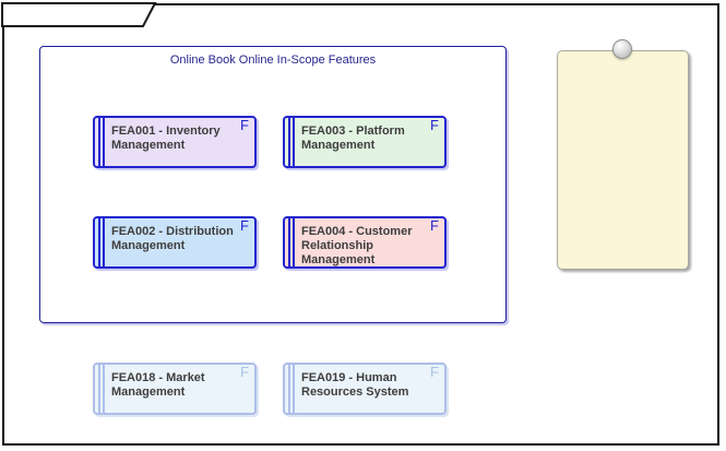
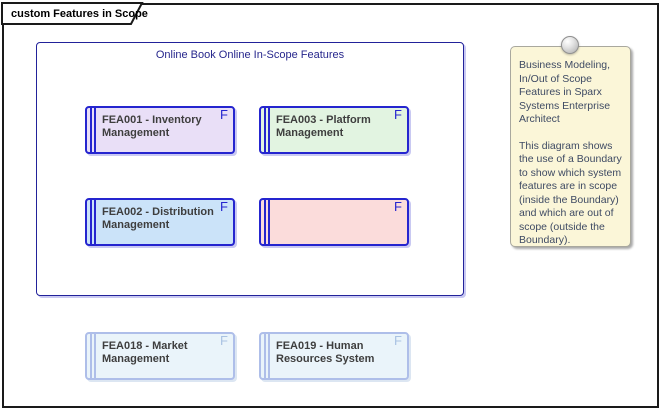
+ custom Features in Scope
  Online Book Online In-Scope Features
  F
  FEA001 - Inventory Management
  F
  FEA003 - Platform Management
  F
  FEA002 - Distribution Management
  F
- FEA004 - Customer Relationship Management
  F
  FEA018 - Market Management
  F
  FEA019 - Human Resources System
+ Business Modeling, In/Out of Scope Features in Sparx Systems Enterprise Architect
+ This diagram shows the use of a Boundary to show which system features are in scope (inside the Boundary) and which are out of scope (outside the Boundary).
